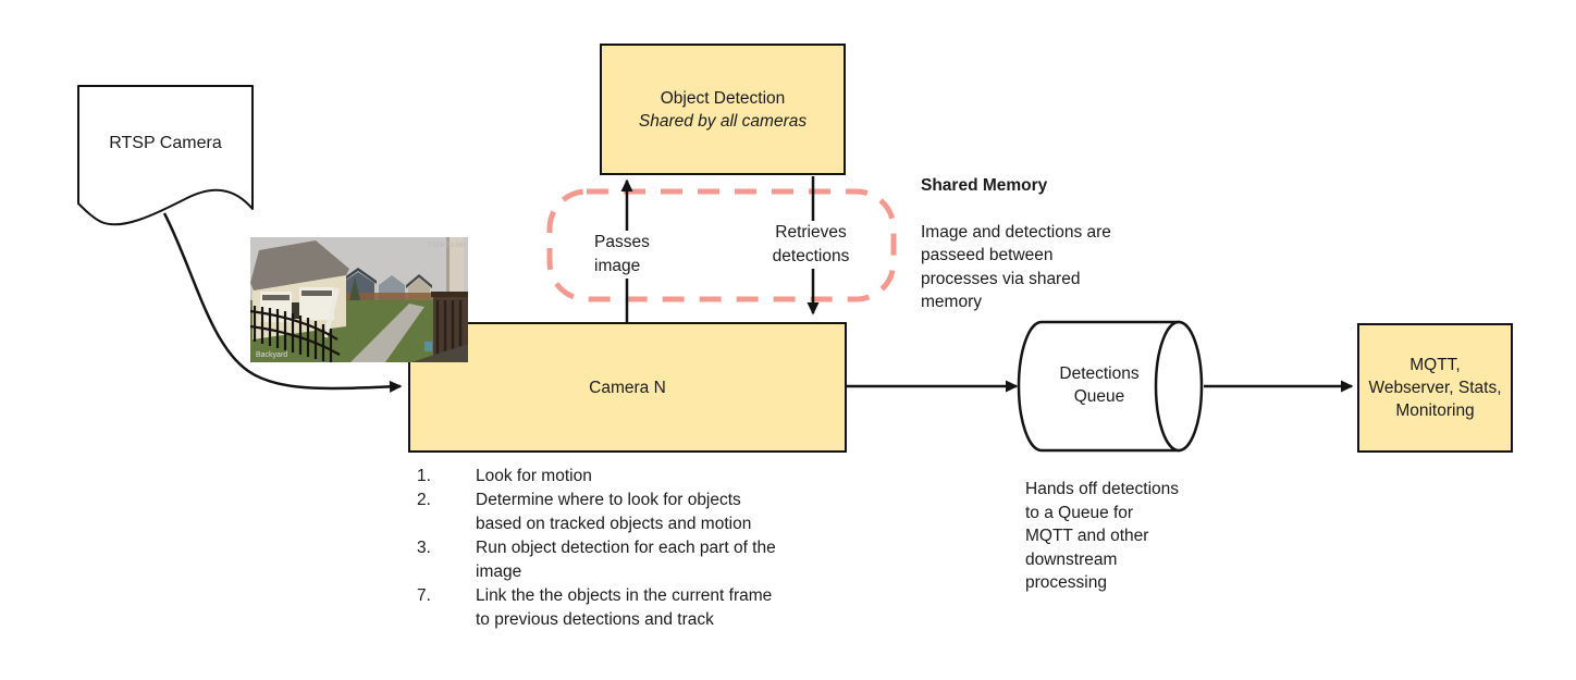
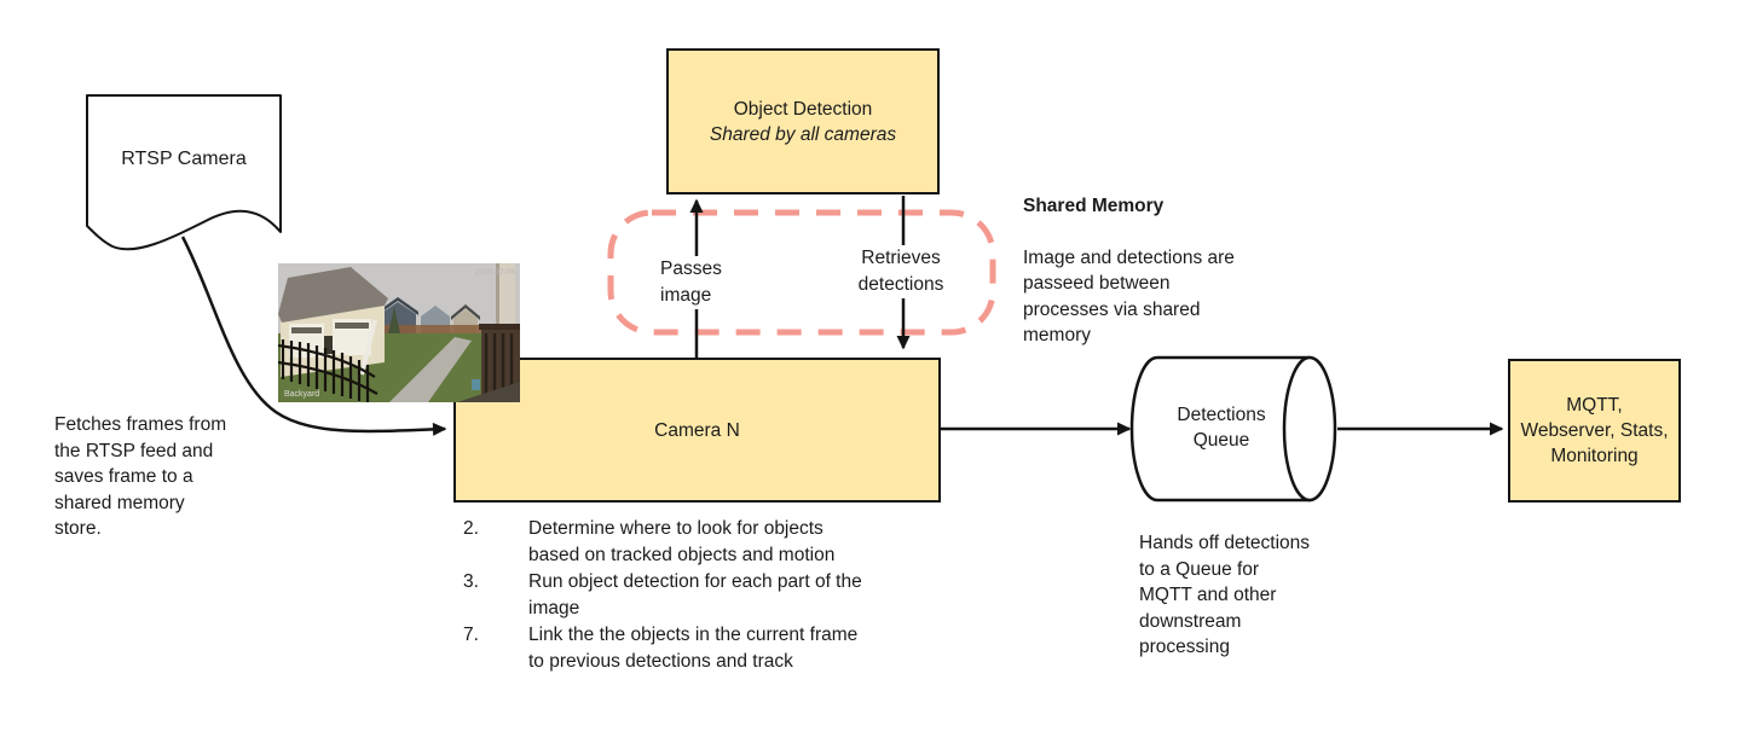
  RTSP Camera
+ Fetches frames from
+ the RTSP feed and
+ saves frame to a
+ shared memory
+ store.
  Object Detection
  Shared by all cameras
  Passes
  image
  Retrieves
  detections
  Shared Memory
  Image and detections are
  passeed between
  processes via shared
  memory
  Camera N
- 1.
- Look for motion
  2.
  Determine where to look for objects
  based on tracked objects and motion
  3.
  Run object detection for each part of the
  image
  7.
  Link the the objects in the current frame
  to previous detections and track
  Detections Queue
  Hands off detections
  to a Queue for
  MQTT and other
  downstream
  processing
  MQTT, Webserver, Stats, Monitoring
